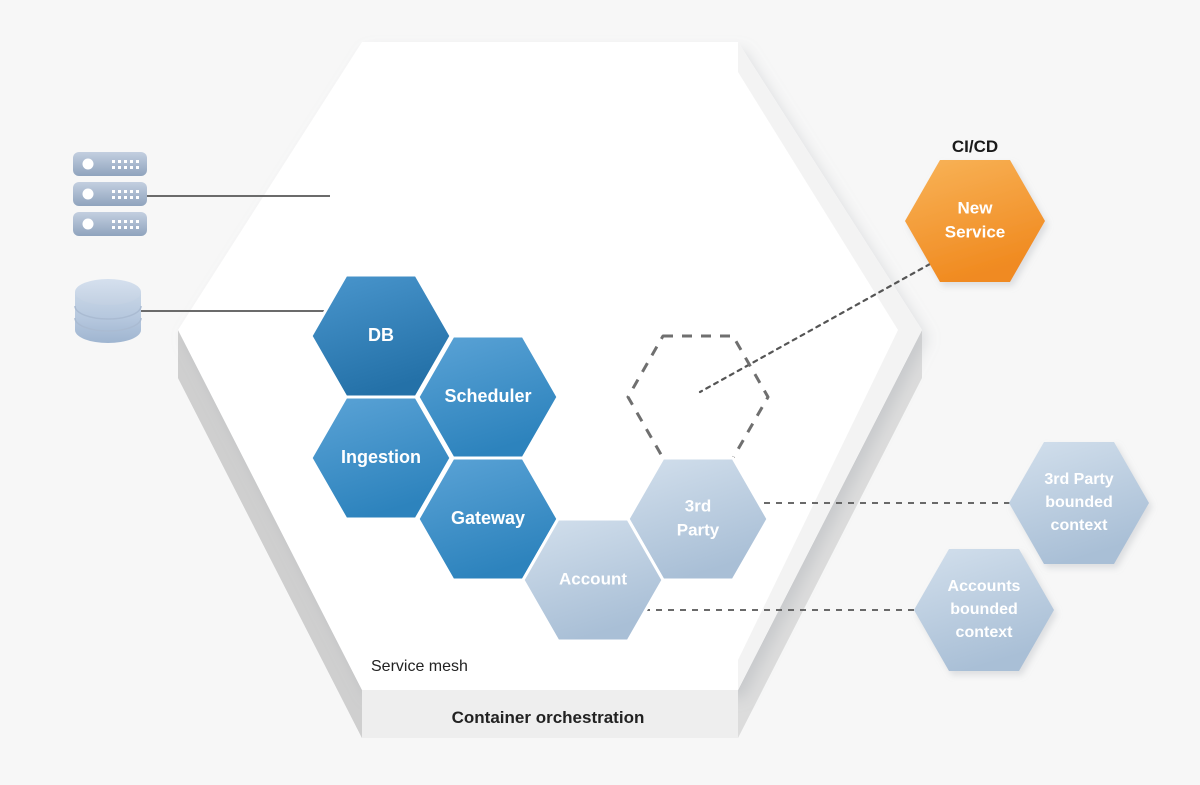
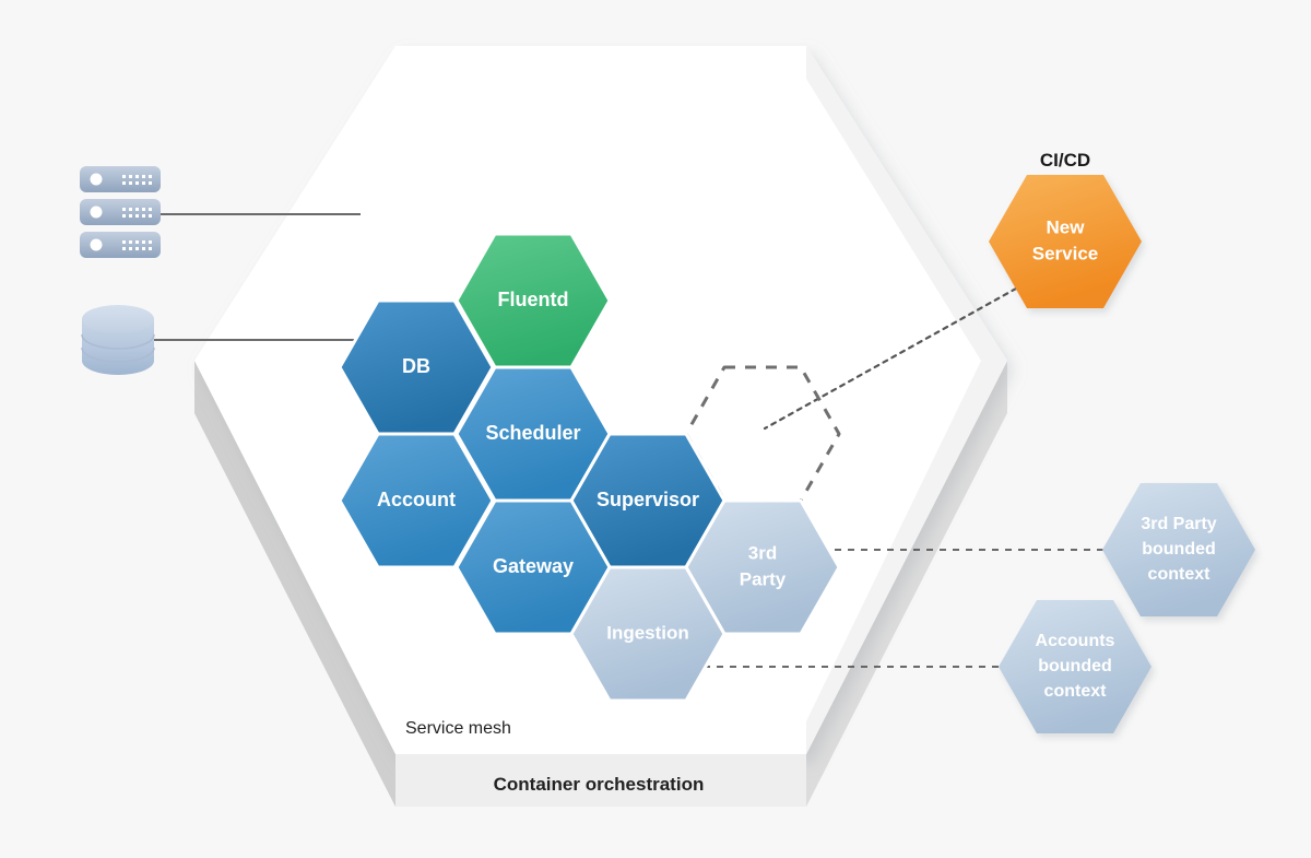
+ Fluentd
  DB
  Scheduler
- Ingestion
+ Account
+ Supervisor
  Gateway
  3rd
  Party
- Account
+ Ingestion
  New
  Service
  3rd Party
  bounded
  context
  Accounts
  bounded
  context
  CI/CD
  Service mesh
  Container orchestration
